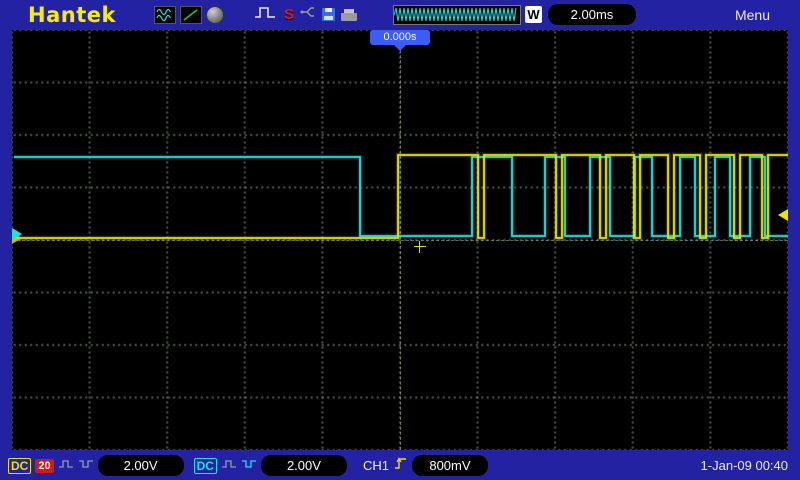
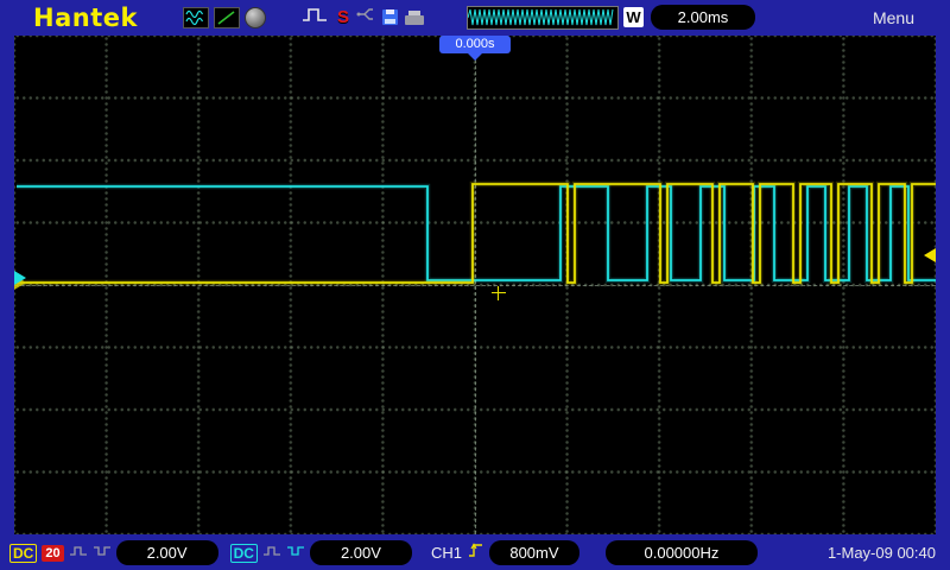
  Hantek
  S
  W
  2.00ms
  Menu
  0.000s
  DC
  20
  2.00V
  DC
  2.00V
  CH1
  800mV
+ 0.00000Hz
- 1-Jan-09 00:40
+ 1-May-09 00:40
